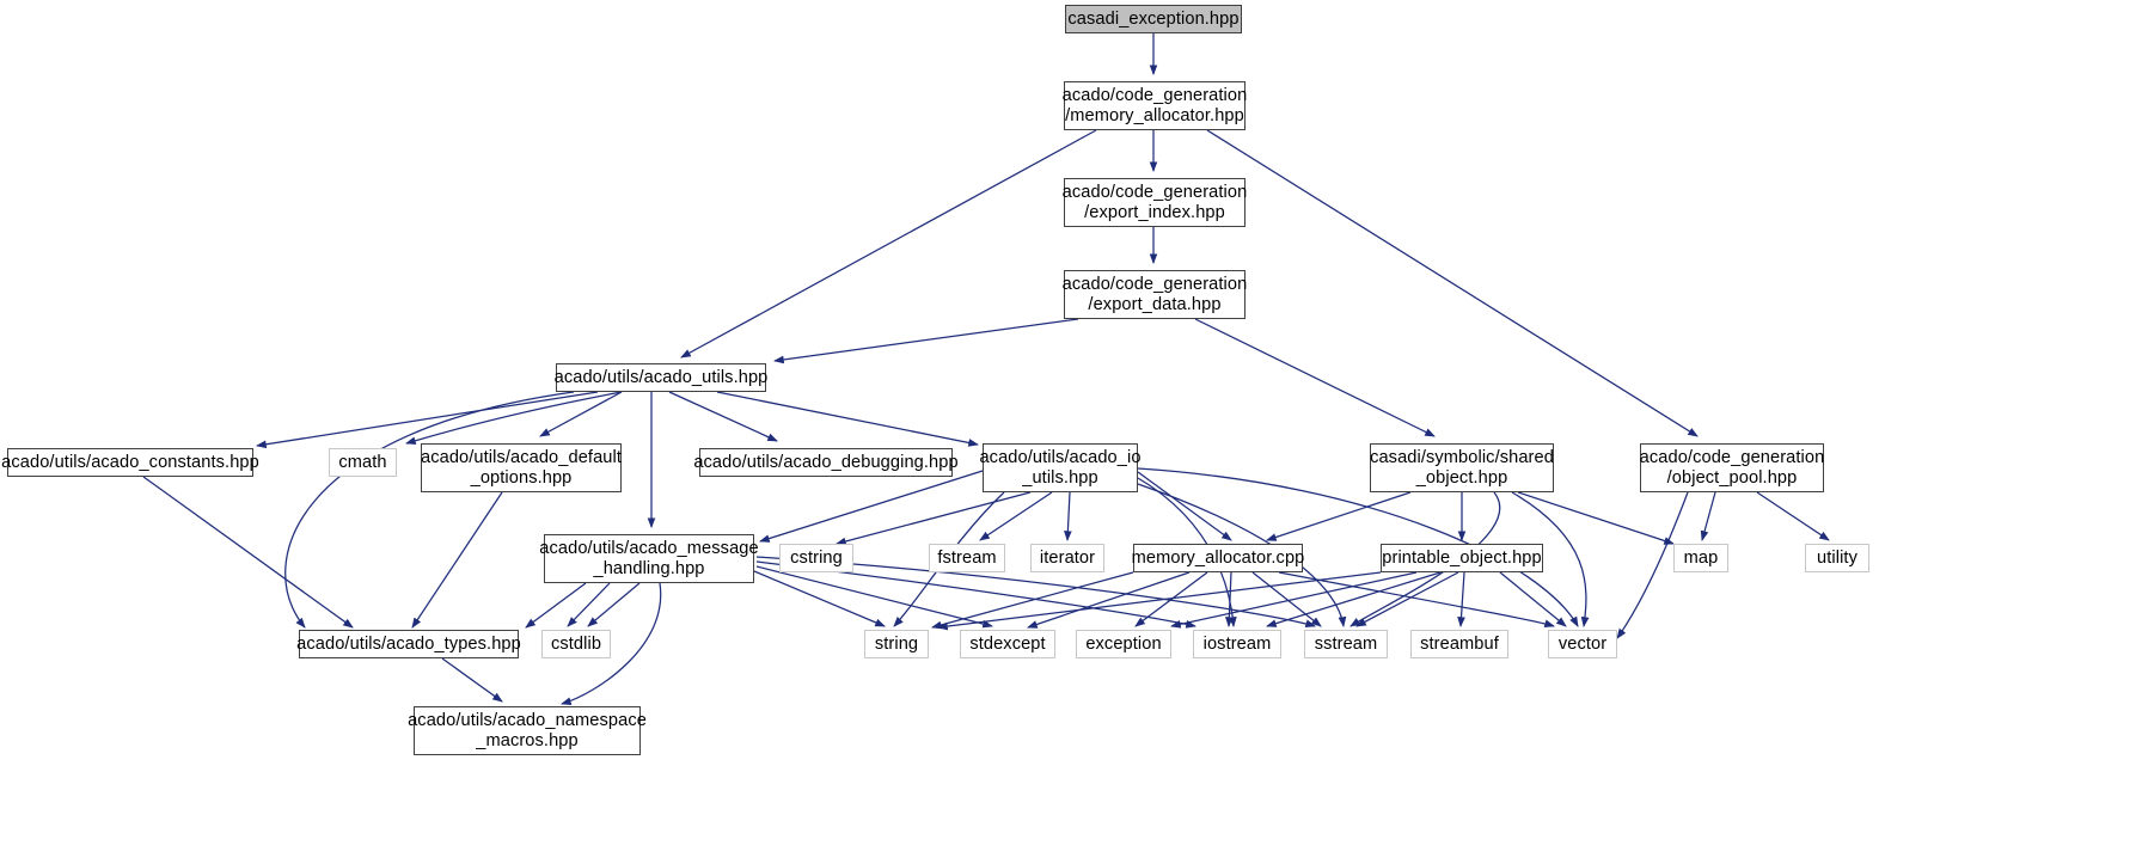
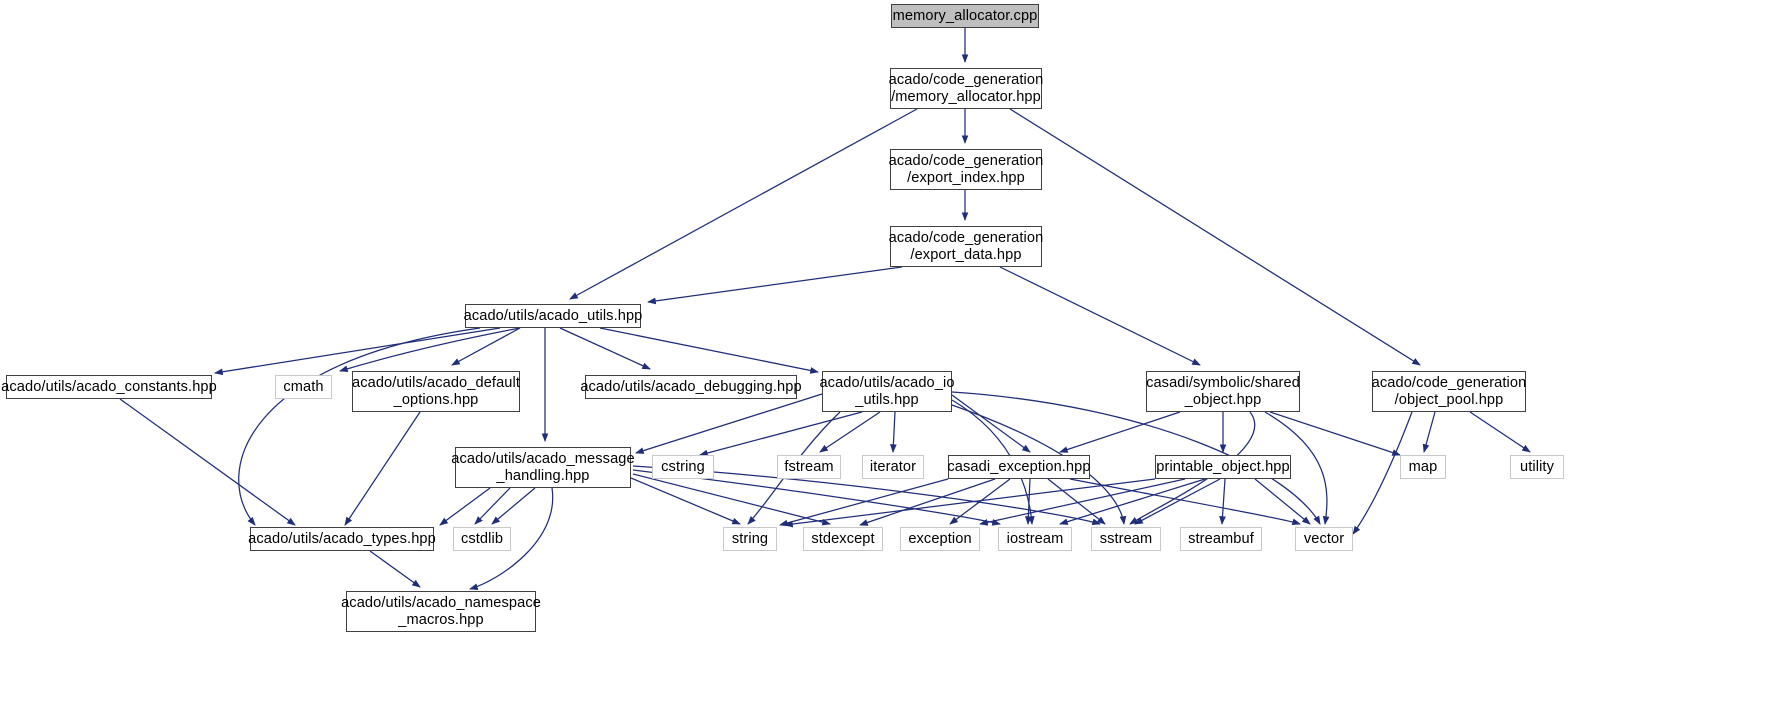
- casadi_exception.hpp
+ memory_allocator.cpp
  acado/code_generation
  /memory_allocator.hpp
  acado/code_generation
  /export_index.hpp
  acado/code_generation
  /export_data.hpp
  acado/utils/acado_utils.hpp
  acado/utils/acado_constants.hpp
  cmath
  acado/utils/acado_default
  _options.hpp
  acado/utils/acado_debugging.hpp
  acado/utils/acado_io
  _utils.hpp
  casadi/symbolic/shared
  _object.hpp
  acado/code_generation
  /object_pool.hpp
  acado/utils/acado_message
  _handling.hpp
  cstring
  fstream
  iterator
- memory_allocator.cpp
+ casadi_exception.hpp
  printable_object.hpp
  map
  utility
  acado/utils/acado_types.hpp
  cstdlib
  string
  stdexcept
  exception
  iostream
  sstream
  streambuf
  vector
  acado/utils/acado_namespace
  _macros.hpp
